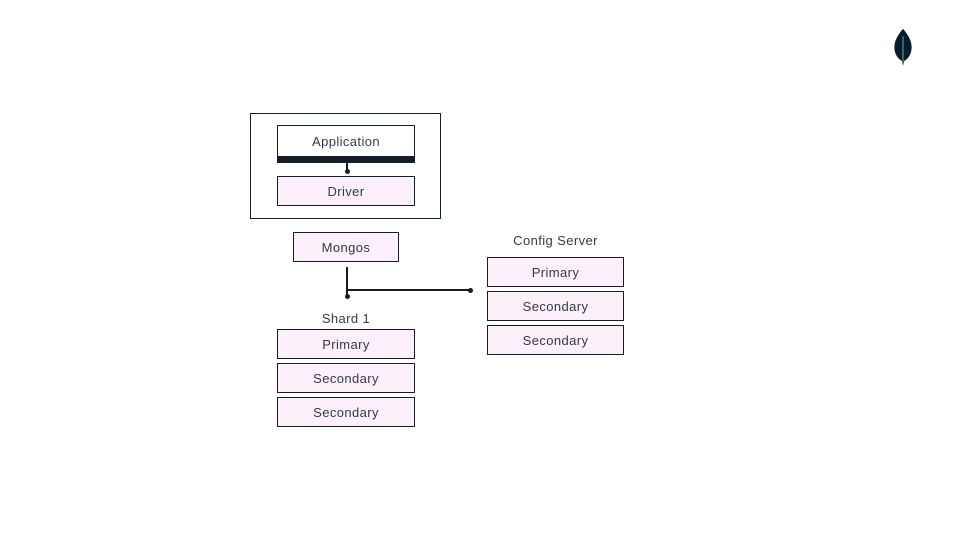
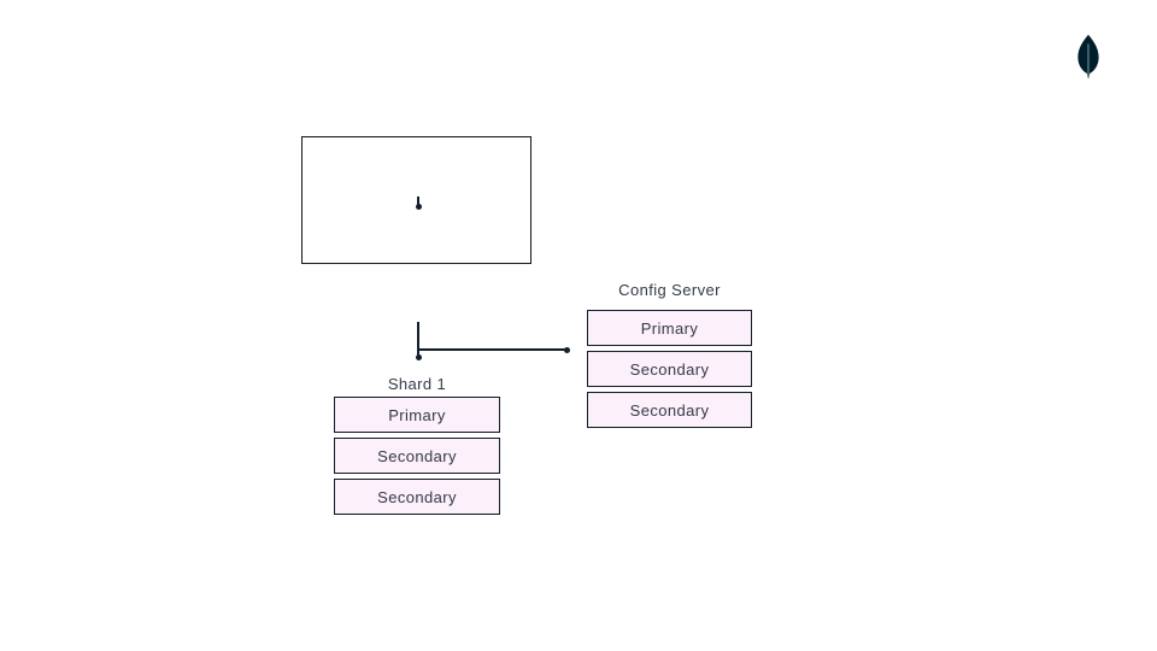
- Application
- Driver
- Mongos
  Config Server
  Primary
  Secondary
  Secondary
  Shard 1
  Primary
  Secondary
  Secondary
